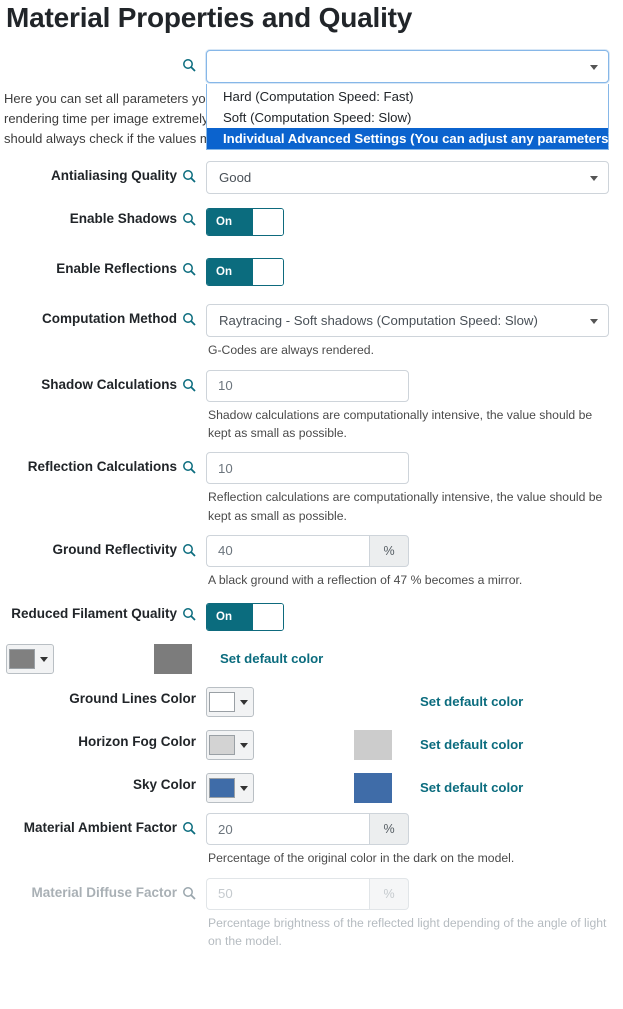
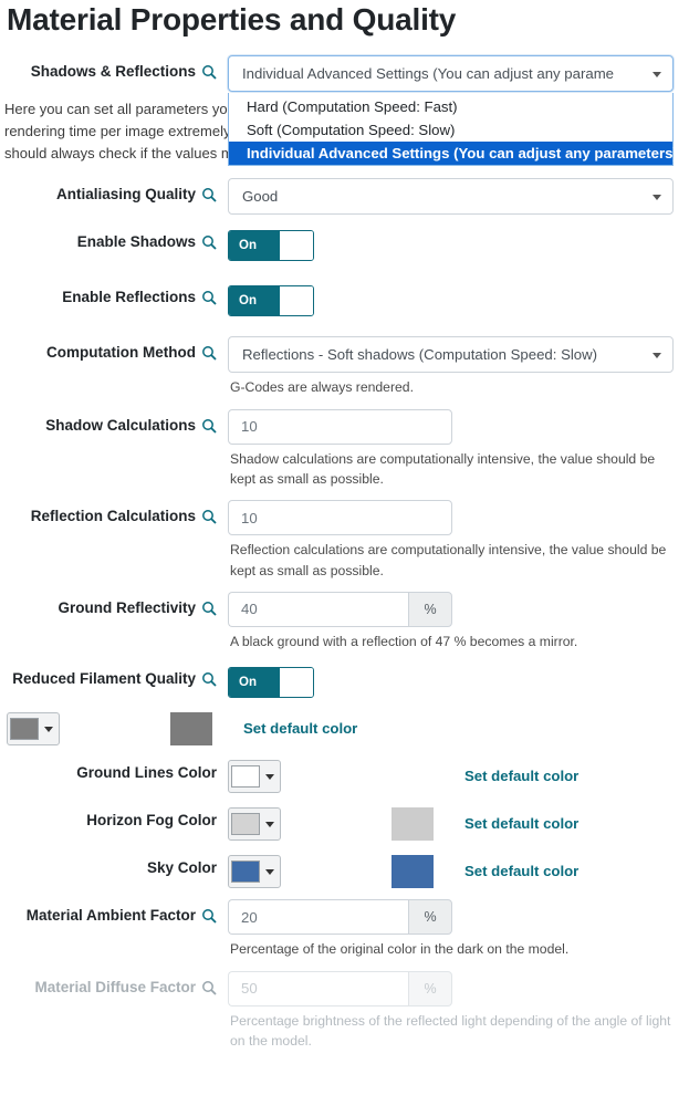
  Material Properties and Quality
+ Shadows & Reflections
+ Individual Advanced Settings (You can adjust any parame
  Hard (Computation Speed: Fast)
  Soft (Computation Speed: Slow)
  Individual Advanced Settings (You can adjust any parameters)
  Antialiasing Quality
  Good
  Enable Shadows
  On
  Enable Reflections
  On
  Computation Method
- Raytracing - Soft shadows (Computation Speed: Slow)
+ Reflections - Soft shadows (Computation Speed: Slow)
  G-Codes are always rendered.
  Shadow Calculations
  10
  Shadow calculations are computationally intensive, the value should be kept as small as possible.
  Reflection Calculations
  10
  Reflection calculations are computationally intensive, the value should be kept as small as possible.
  Ground Reflectivity
  40
  %
  A black ground with a reflection of 47 % becomes a mirror.
  Reduced Filament Quality
  On
  Set default color
  Ground Lines Color
  Set default color
  Horizon Fog Color
  Set default color
  Sky Color
  Set default color
  Material Ambient Factor
  20
  %
  Percentage of the original color in the dark on the model.
  Material Diffuse Factor
  50
  %
  Percentage brightness of the reflected light depending of the angle of light on the model.
